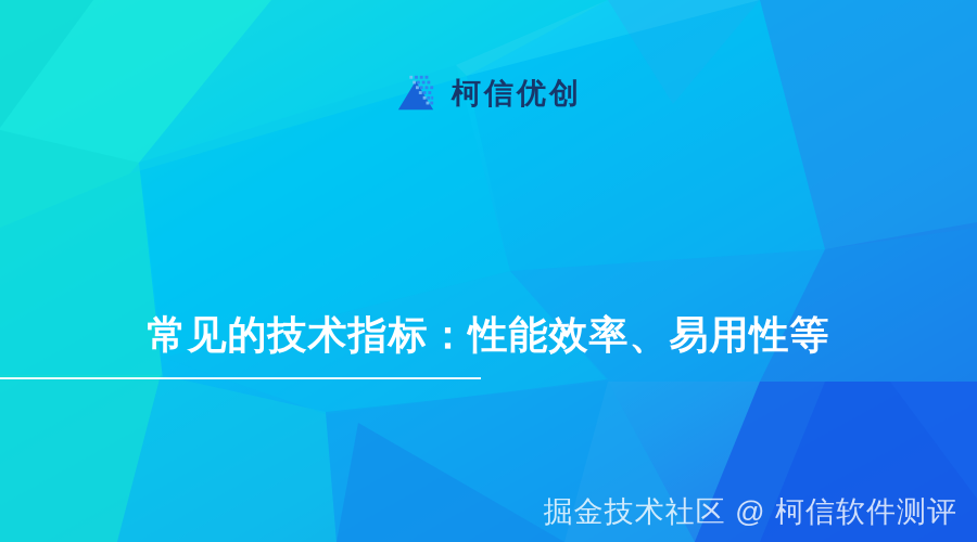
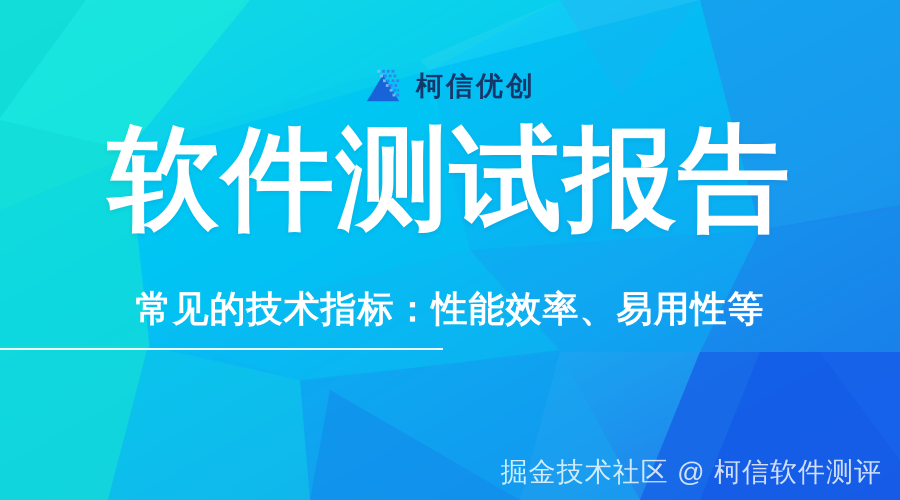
  柯信优创
+ 软件测试报告
  常见的技术指标：性能效率、易用性等
  掘金技术社区 @ 柯信软件测评
